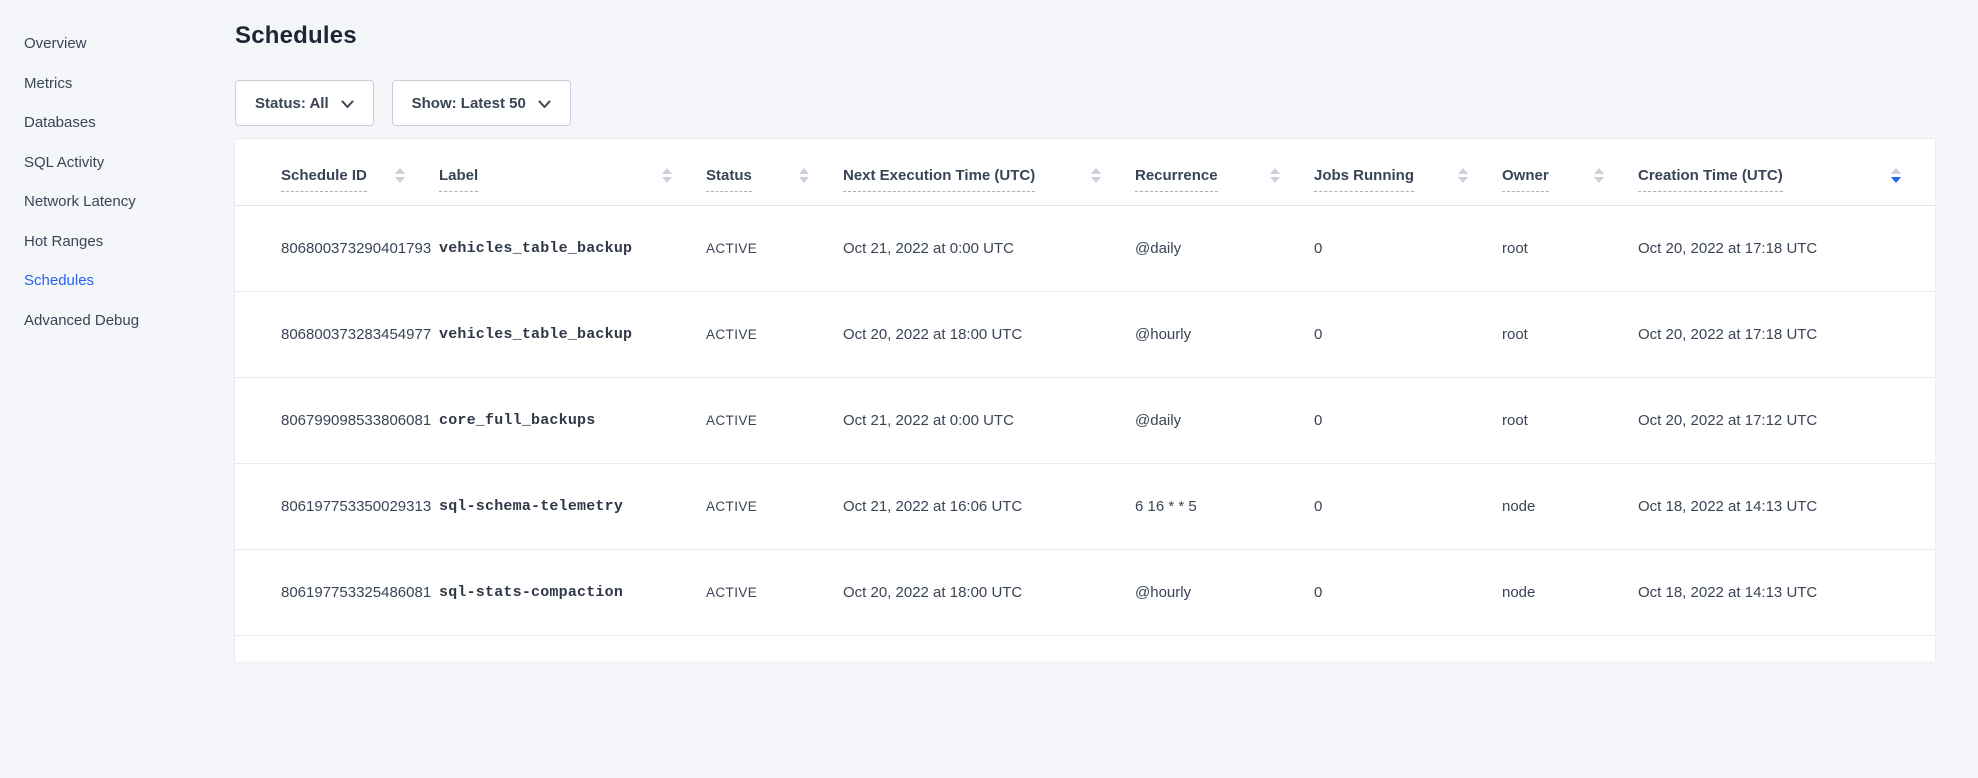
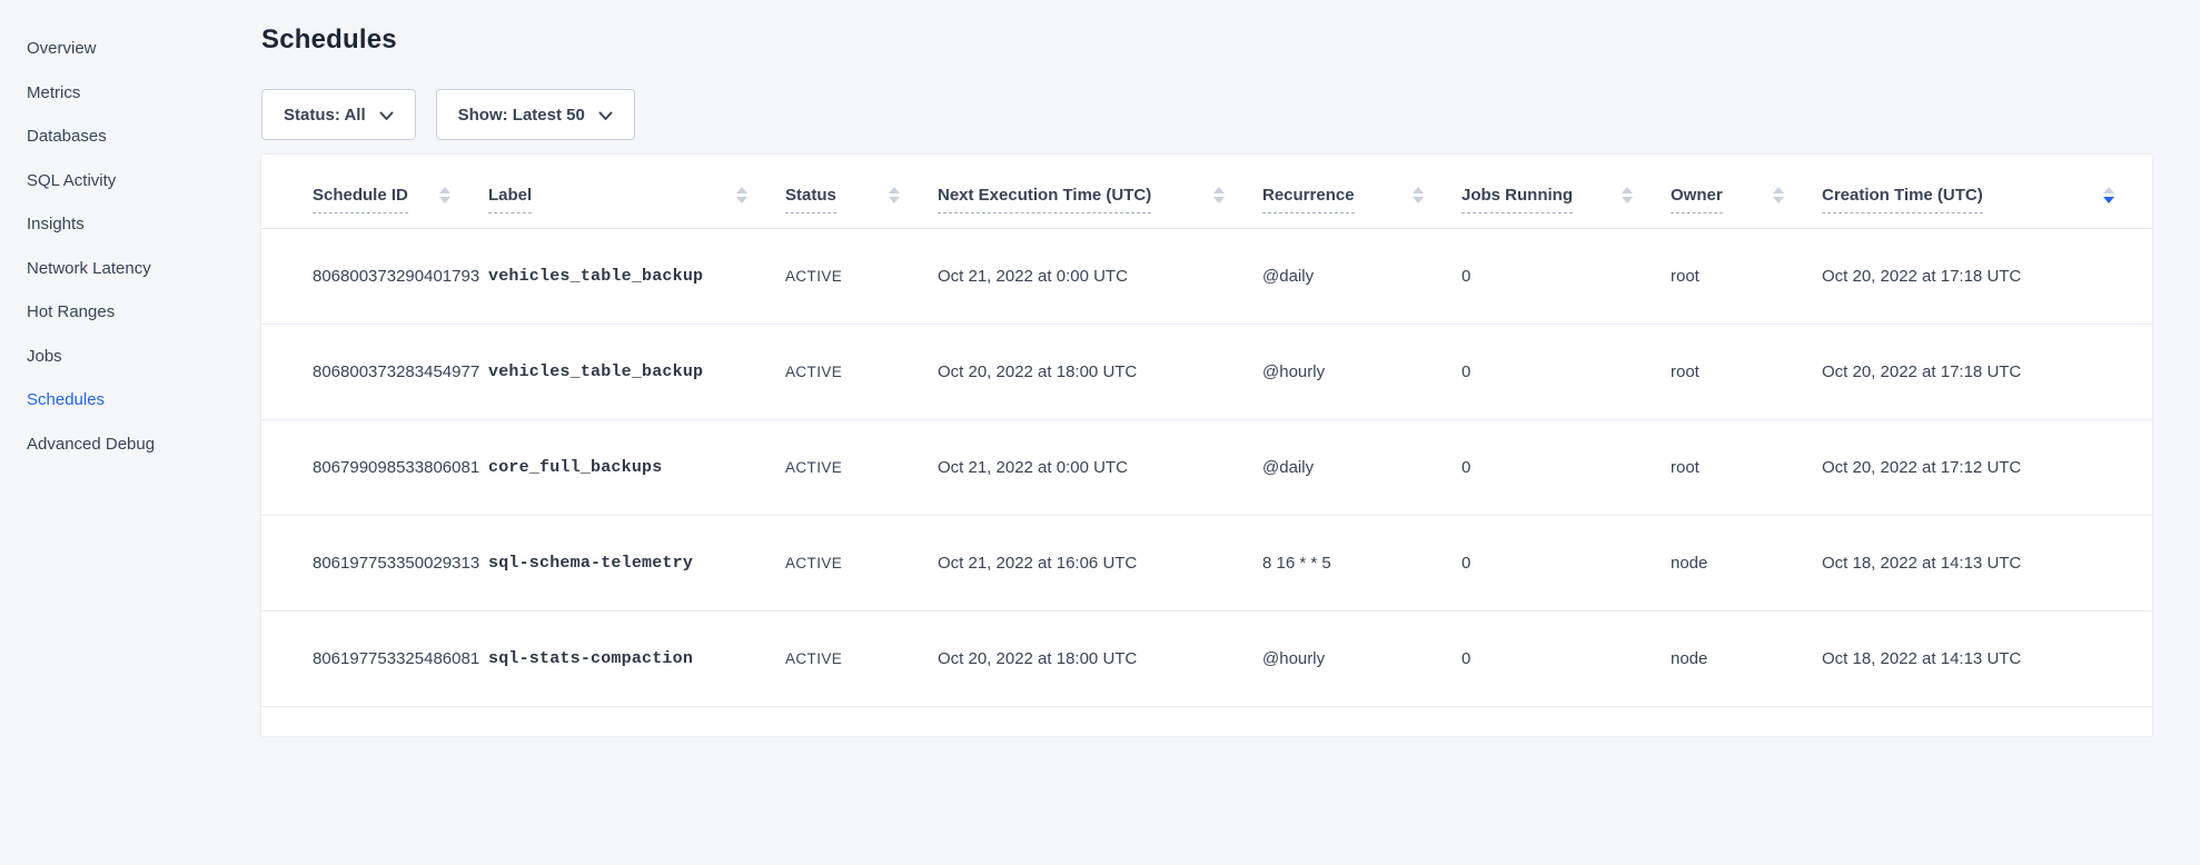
  Overview
  Metrics
  Databases
  SQL Activity
+ Insights
  Network Latency
  Hot Ranges
+ Jobs
  Schedules
  Advanced Debug
  Schedules
  Status: All
  Show: Latest 50
  Schedule ID	Label	Status	Next Execution Time (UTC)	Recurrence	Jobs Running	Owner	Creation Time (UTC)
  806800373290401793	vehicles_table_backup	ACTIVE	Oct 21, 2022 at 0:00 UTC	@daily	0	root	Oct 20, 2022 at 17:18 UTC
  806800373283454977	vehicles_table_backup	ACTIVE	Oct 20, 2022 at 18:00 UTC	@hourly	0	root	Oct 20, 2022 at 17:18 UTC
  806799098533806081	core_full_backups	ACTIVE	Oct 21, 2022 at 0:00 UTC	@daily	0	root	Oct 20, 2022 at 17:12 UTC
- 806197753350029313	sql-schema-telemetry	ACTIVE	Oct 21, 2022 at 16:06 UTC	6 16 * * 5	0	node	Oct 18, 2022 at 14:13 UTC
+ 806197753350029313	sql-schema-telemetry	ACTIVE	Oct 21, 2022 at 16:06 UTC	8 16 * * 5	0	node	Oct 18, 2022 at 14:13 UTC
  806197753325486081	sql-stats-compaction	ACTIVE	Oct 20, 2022 at 18:00 UTC	@hourly	0	node	Oct 18, 2022 at 14:13 UTC
